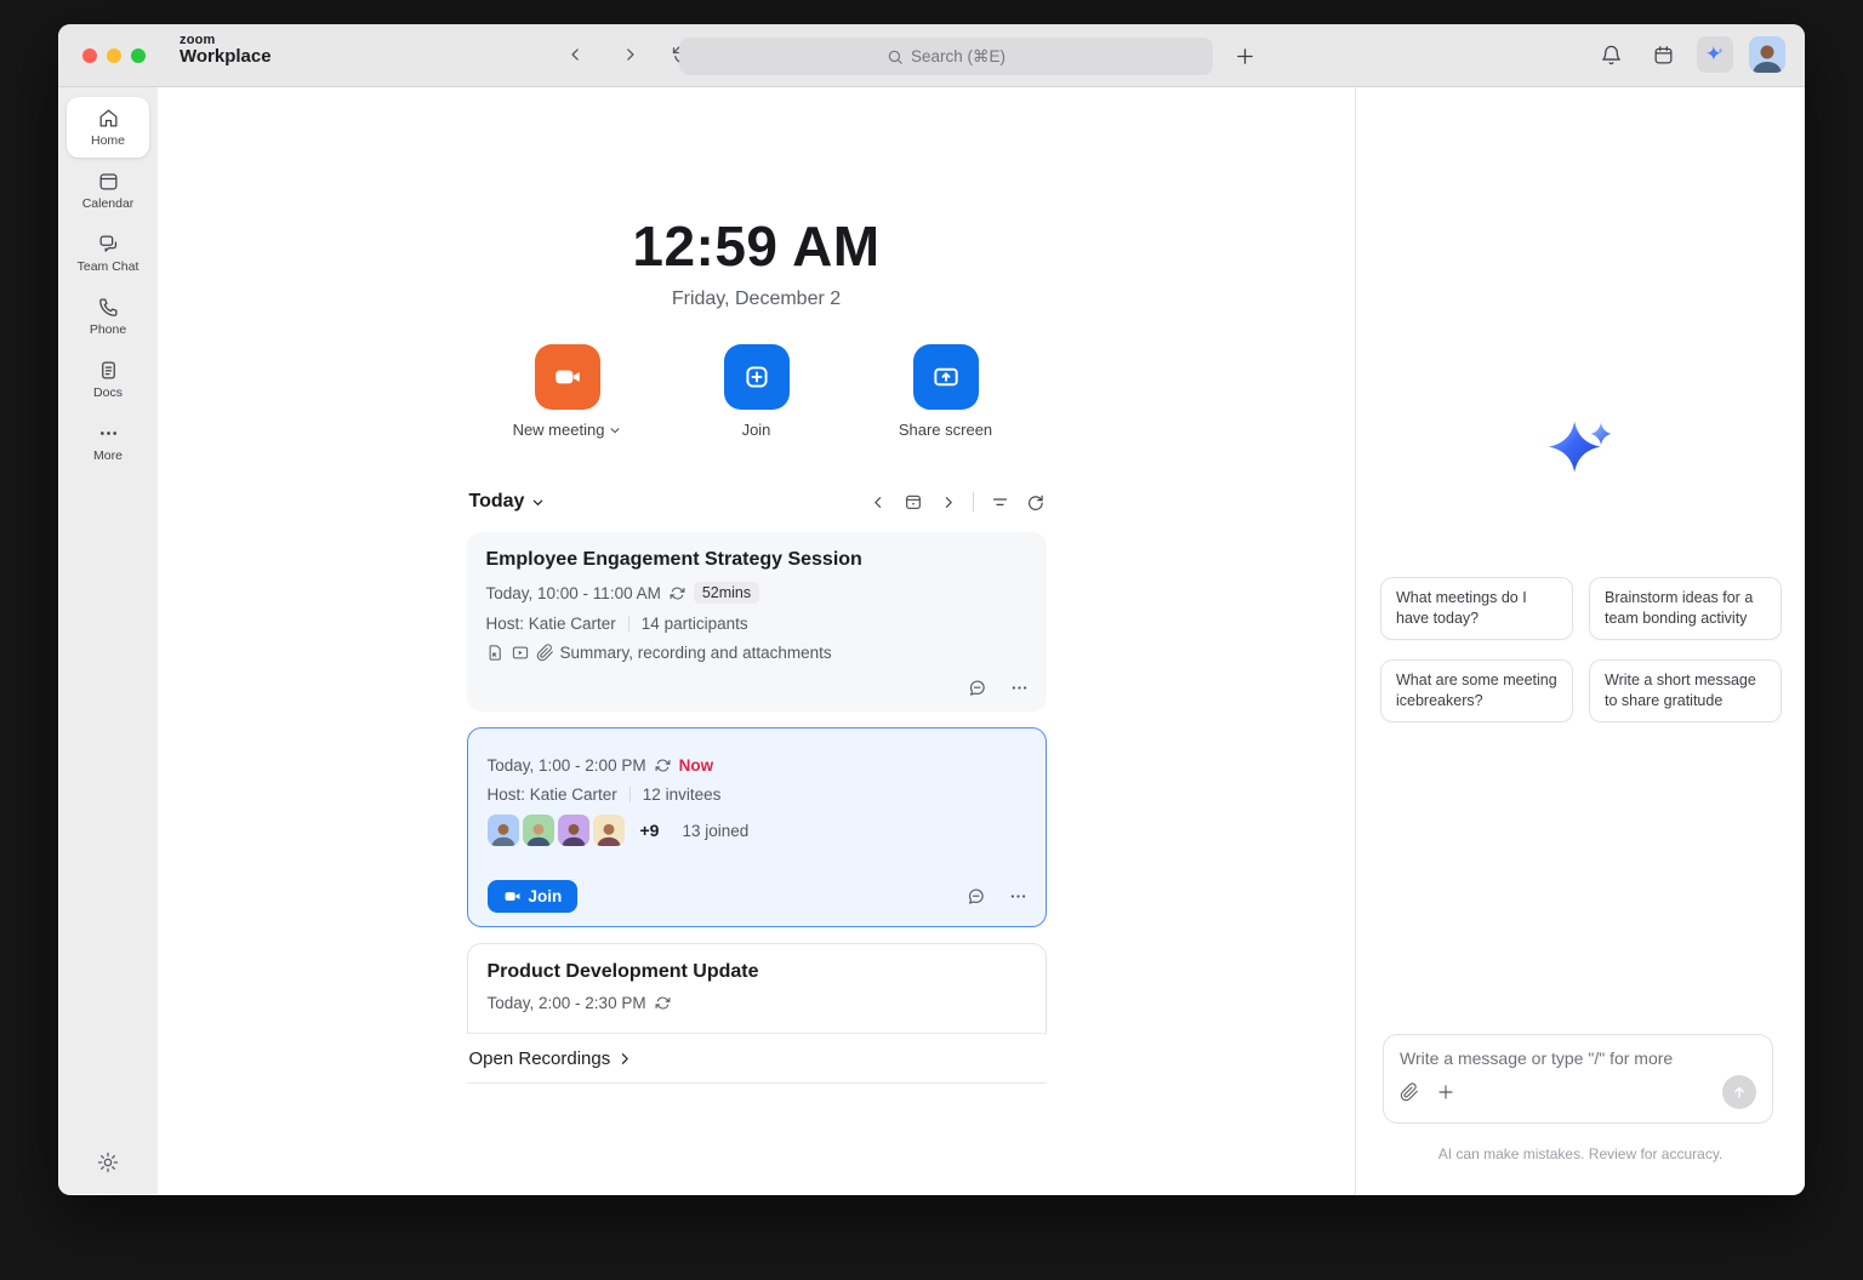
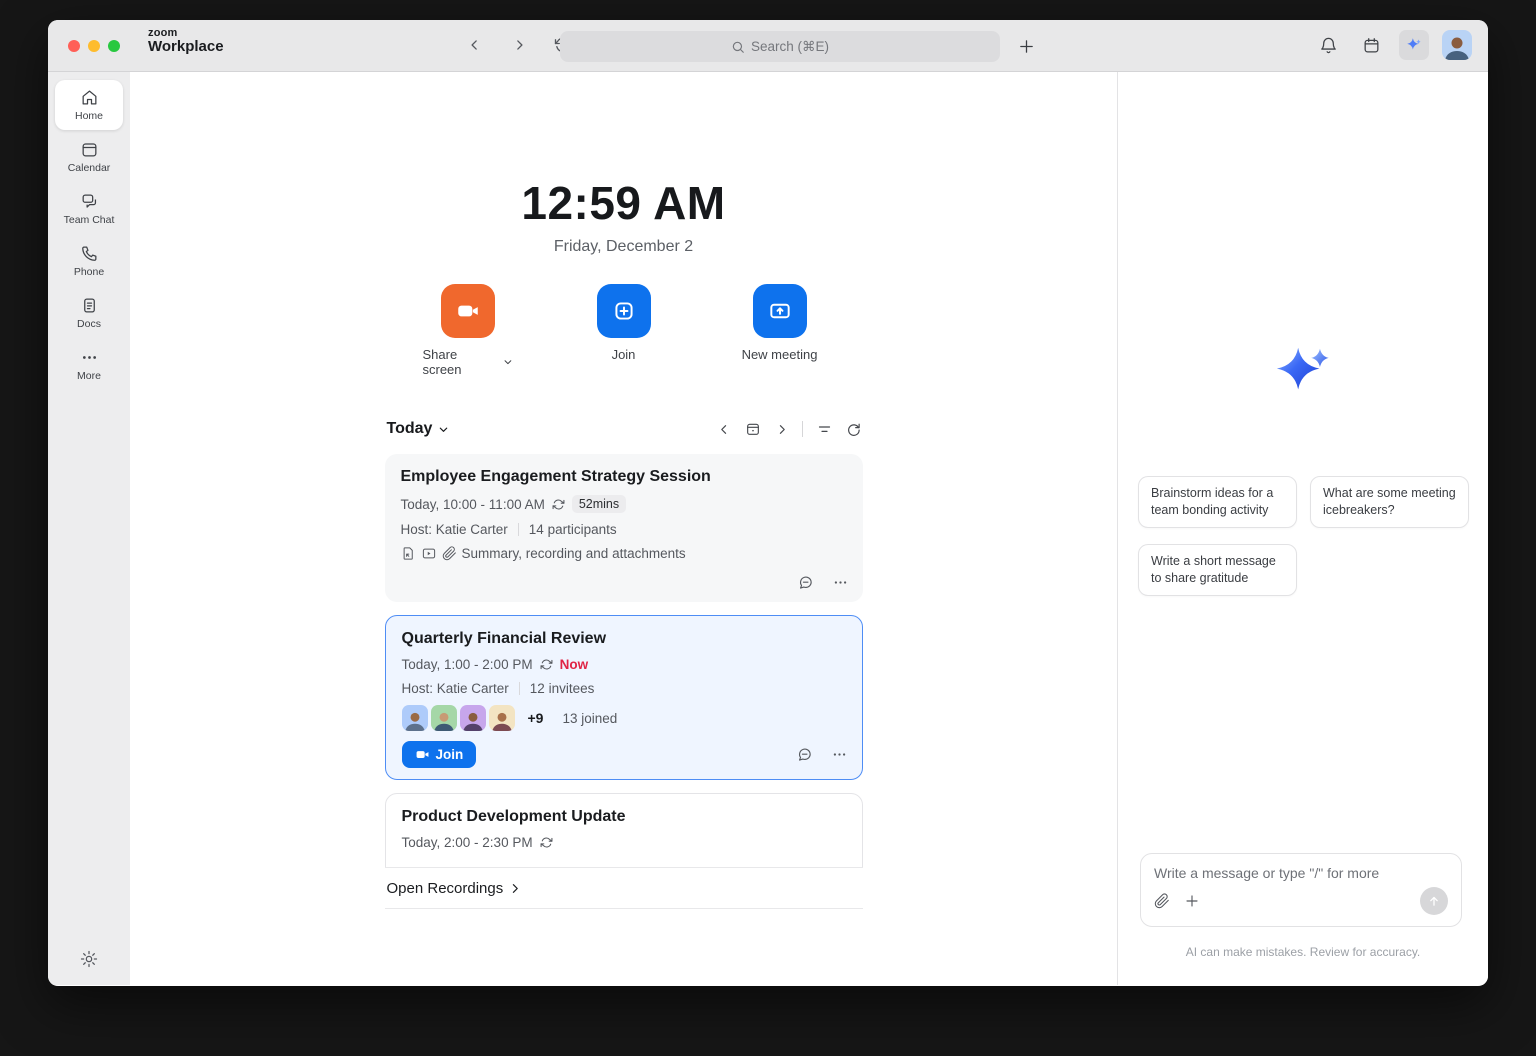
  zoom
  Workplace
  Search (⌘E)
  Home
  Calendar
  Team Chat
  Phone
  Docs
  More
  12:59 AM
  Friday, December 2
- New meeting
+ Share screen
  Join
- Share screen
+ New meeting
  Today
  Employee Engagement Strategy Session
  Today, 10:00 - 11:00 AM
  52mins
  Host: Katie Carter
  14 participants
  Summary, recording and attachments
+ Quarterly Financial Review
  Today, 1:00 - 2:00 PM
  Now
  Host: Katie Carter
  12 invitees
  +9
  13 joined
  Join
  Product Development Update
  Today, 2:00 - 2:30 PM
  Open Recordings
- What meetings do I have today?
  Brainstorm ideas for a team bonding activity
  What are some meeting icebreakers?
  Write a short message to share gratitude
  Write a message or type "/" for more
  AI can make mistakes. Review for accuracy.
